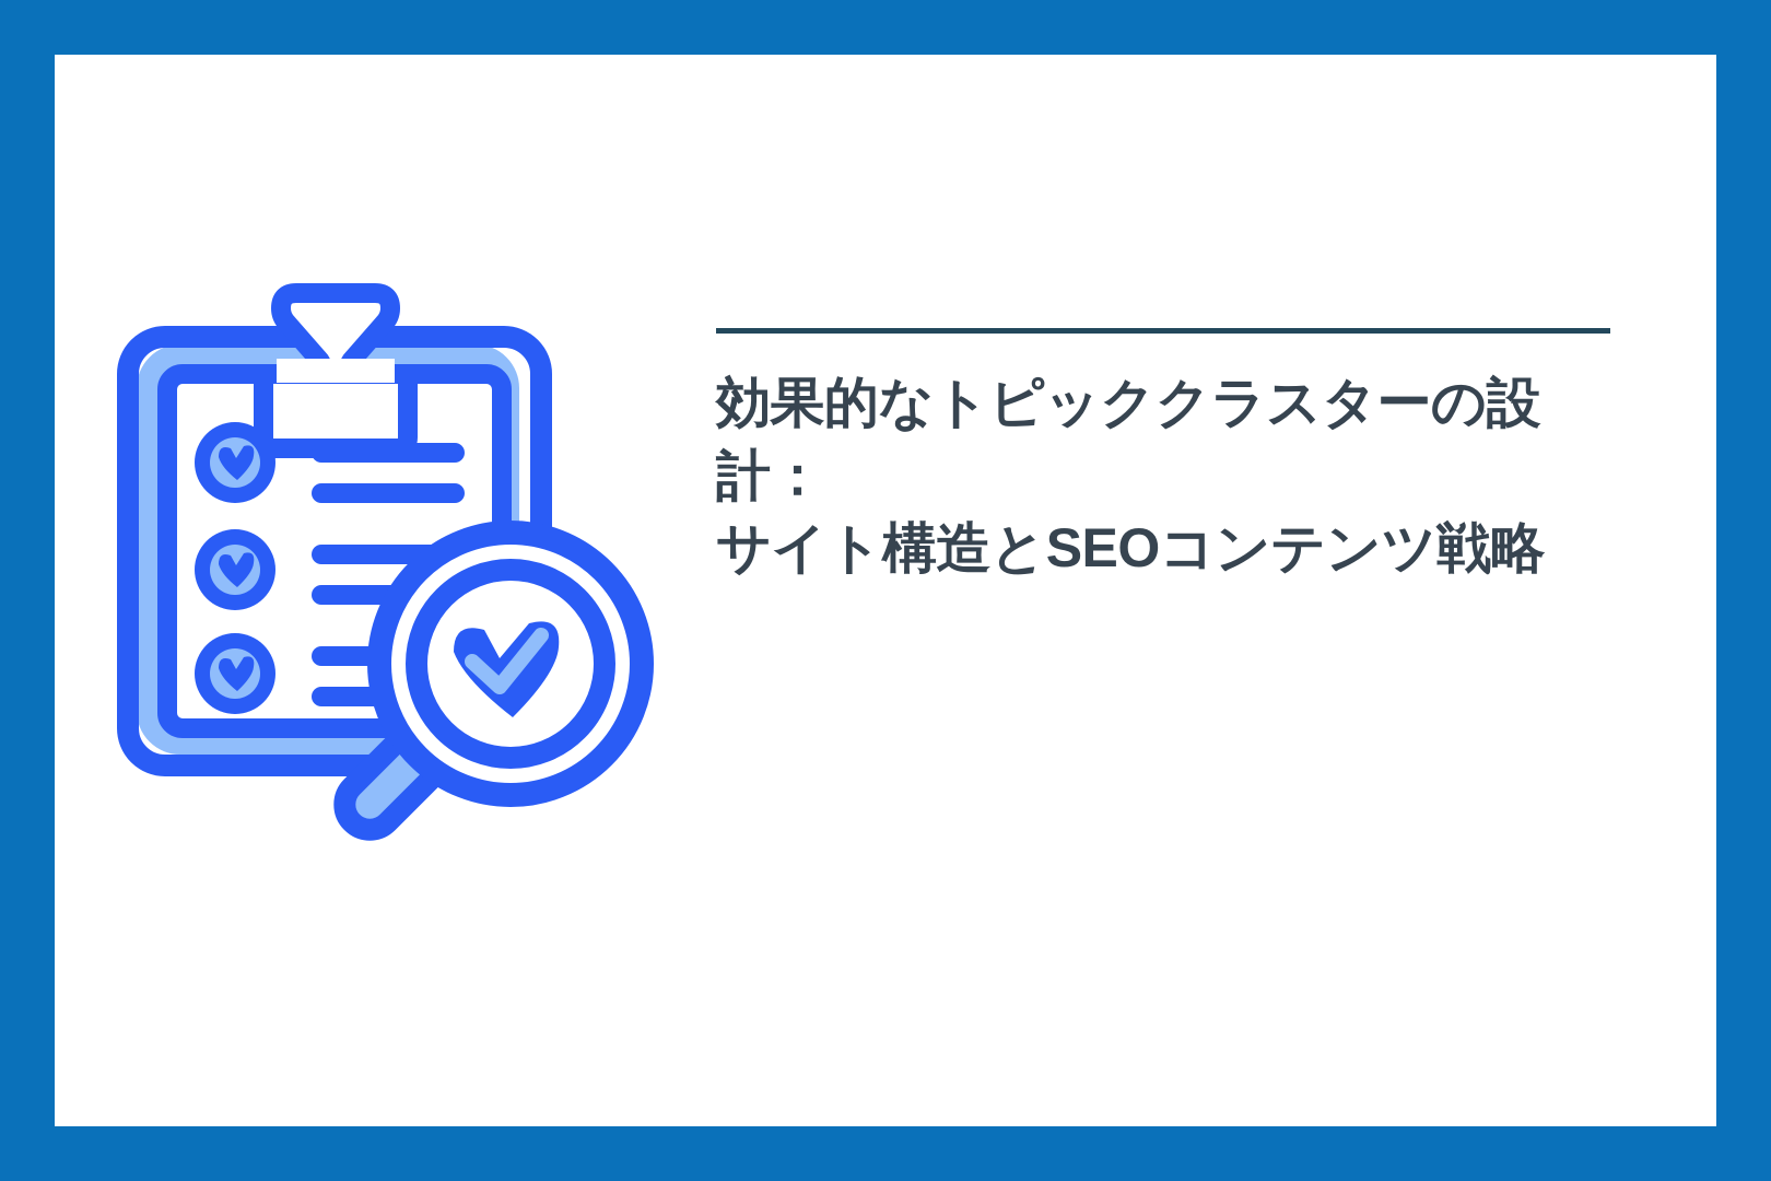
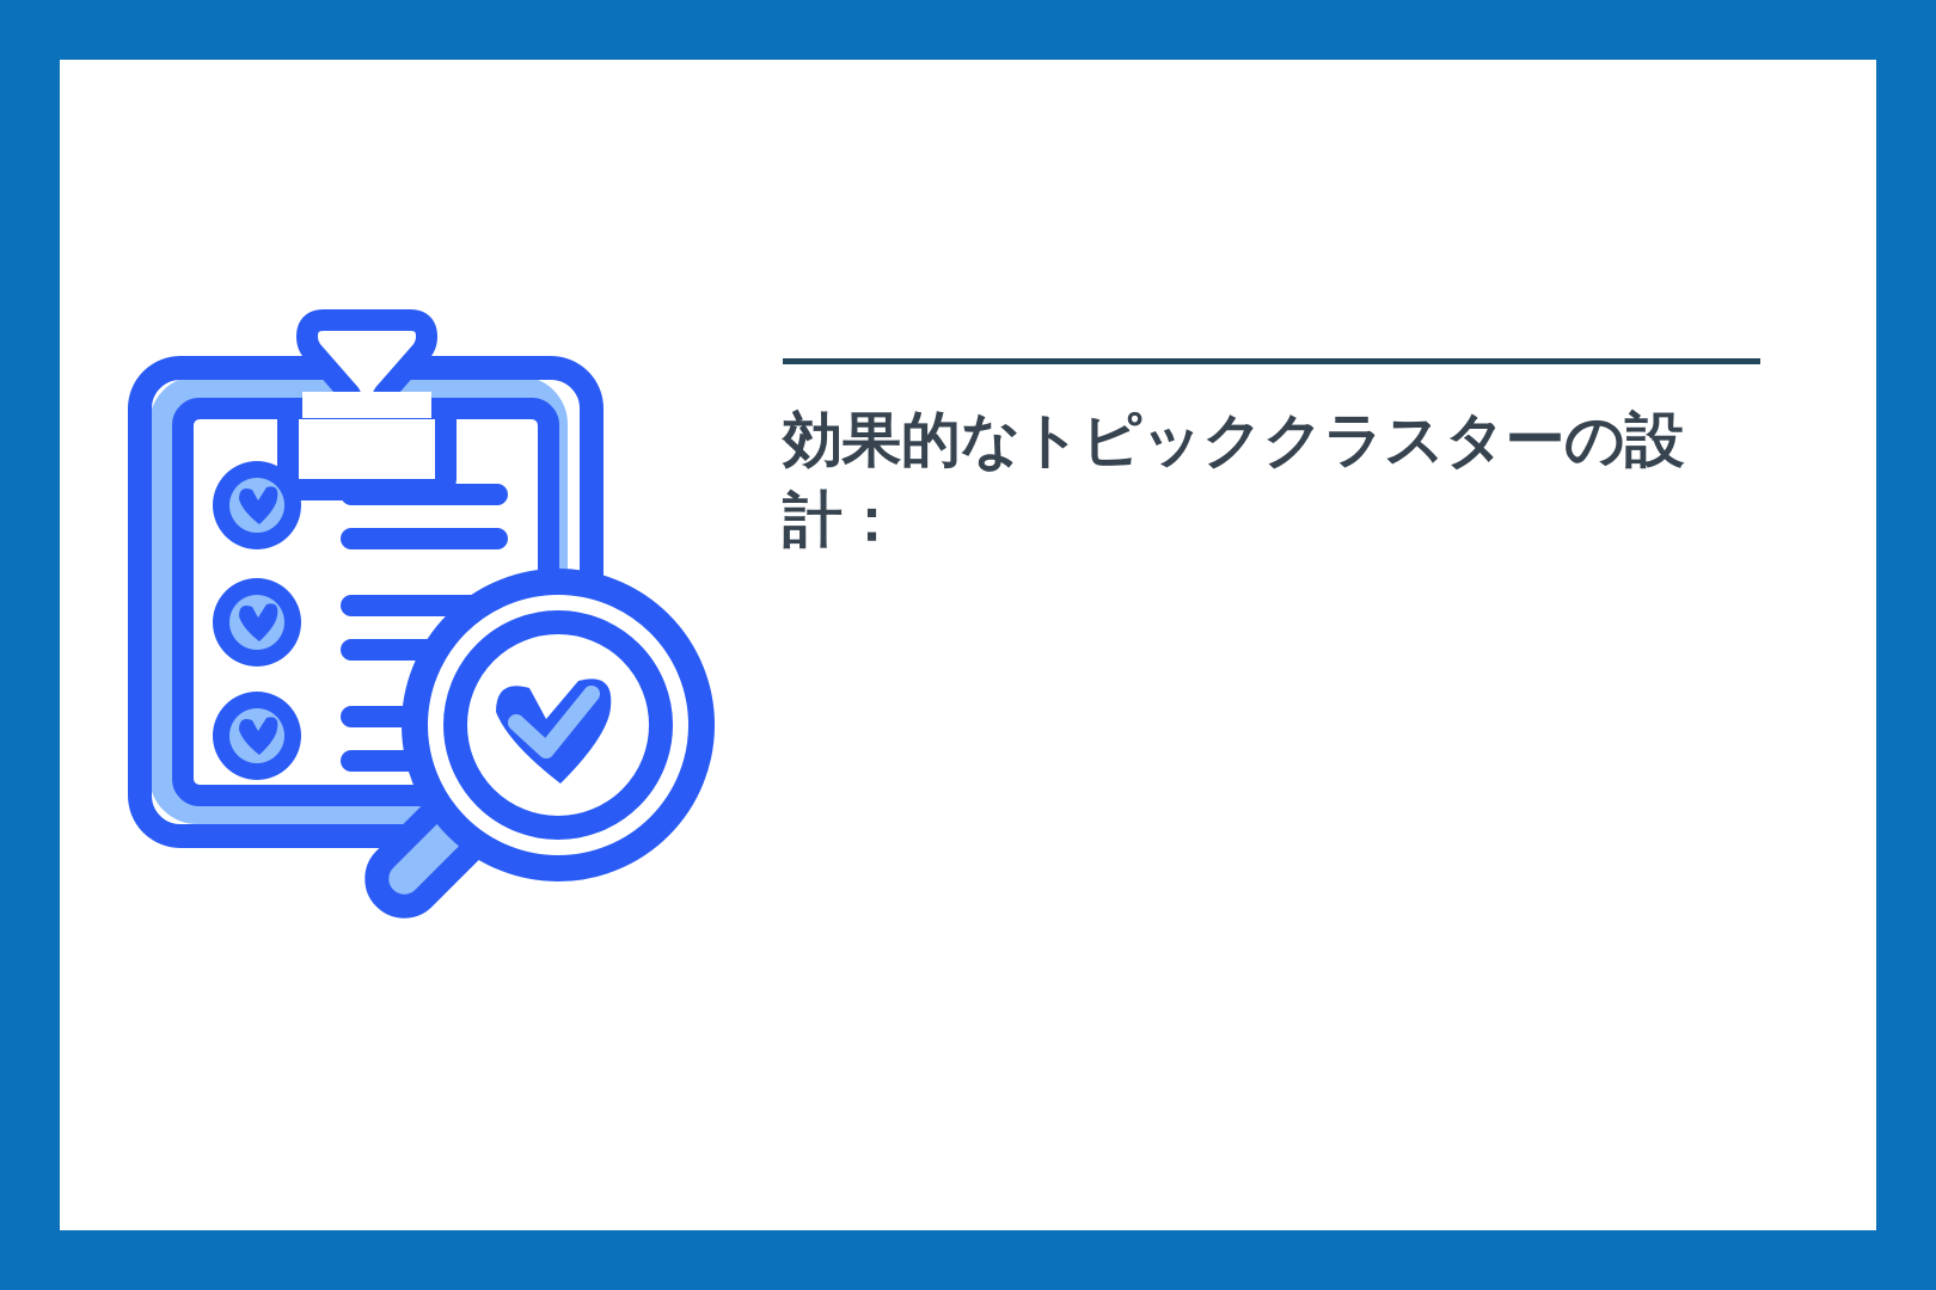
  効果的なトピッククラスターの設
  計：
- サイト構造とSEOコンテンツ戦略
